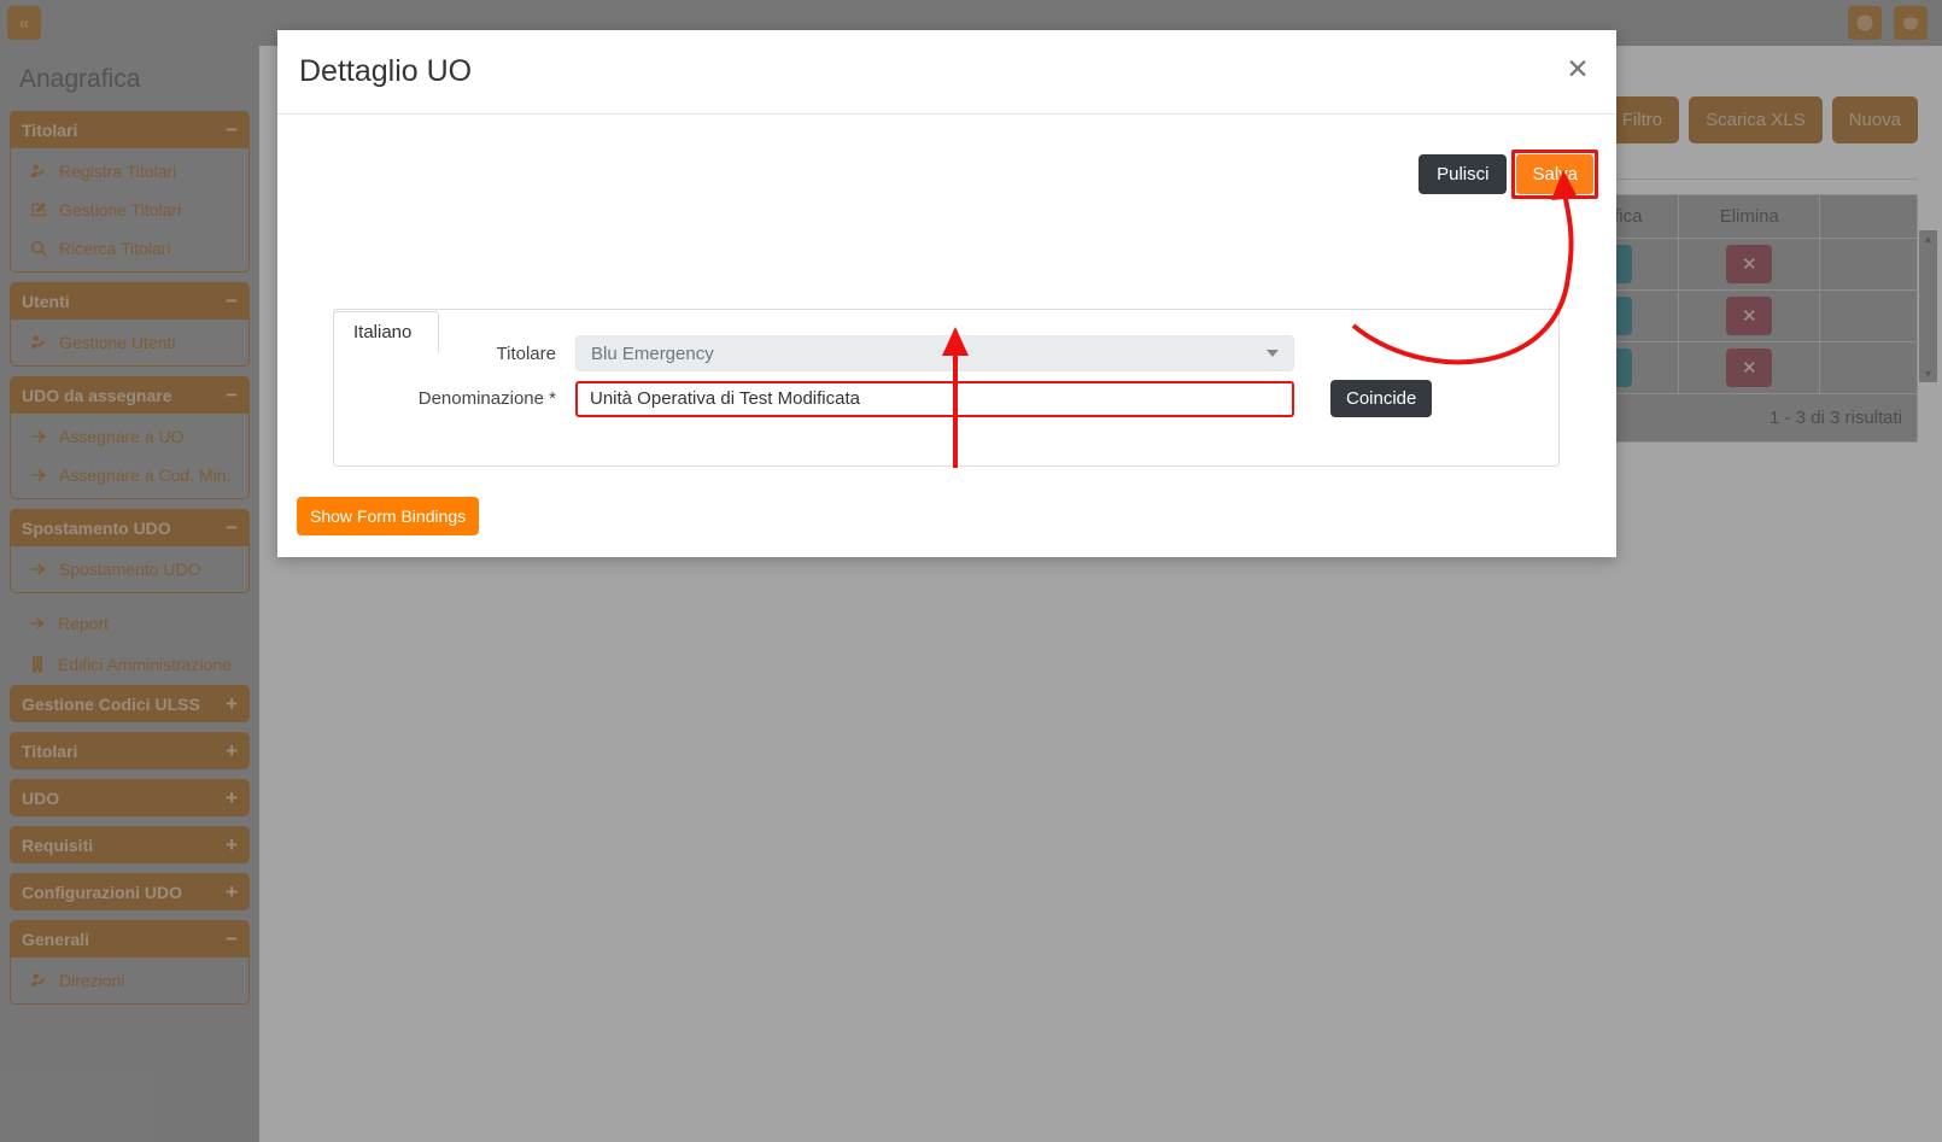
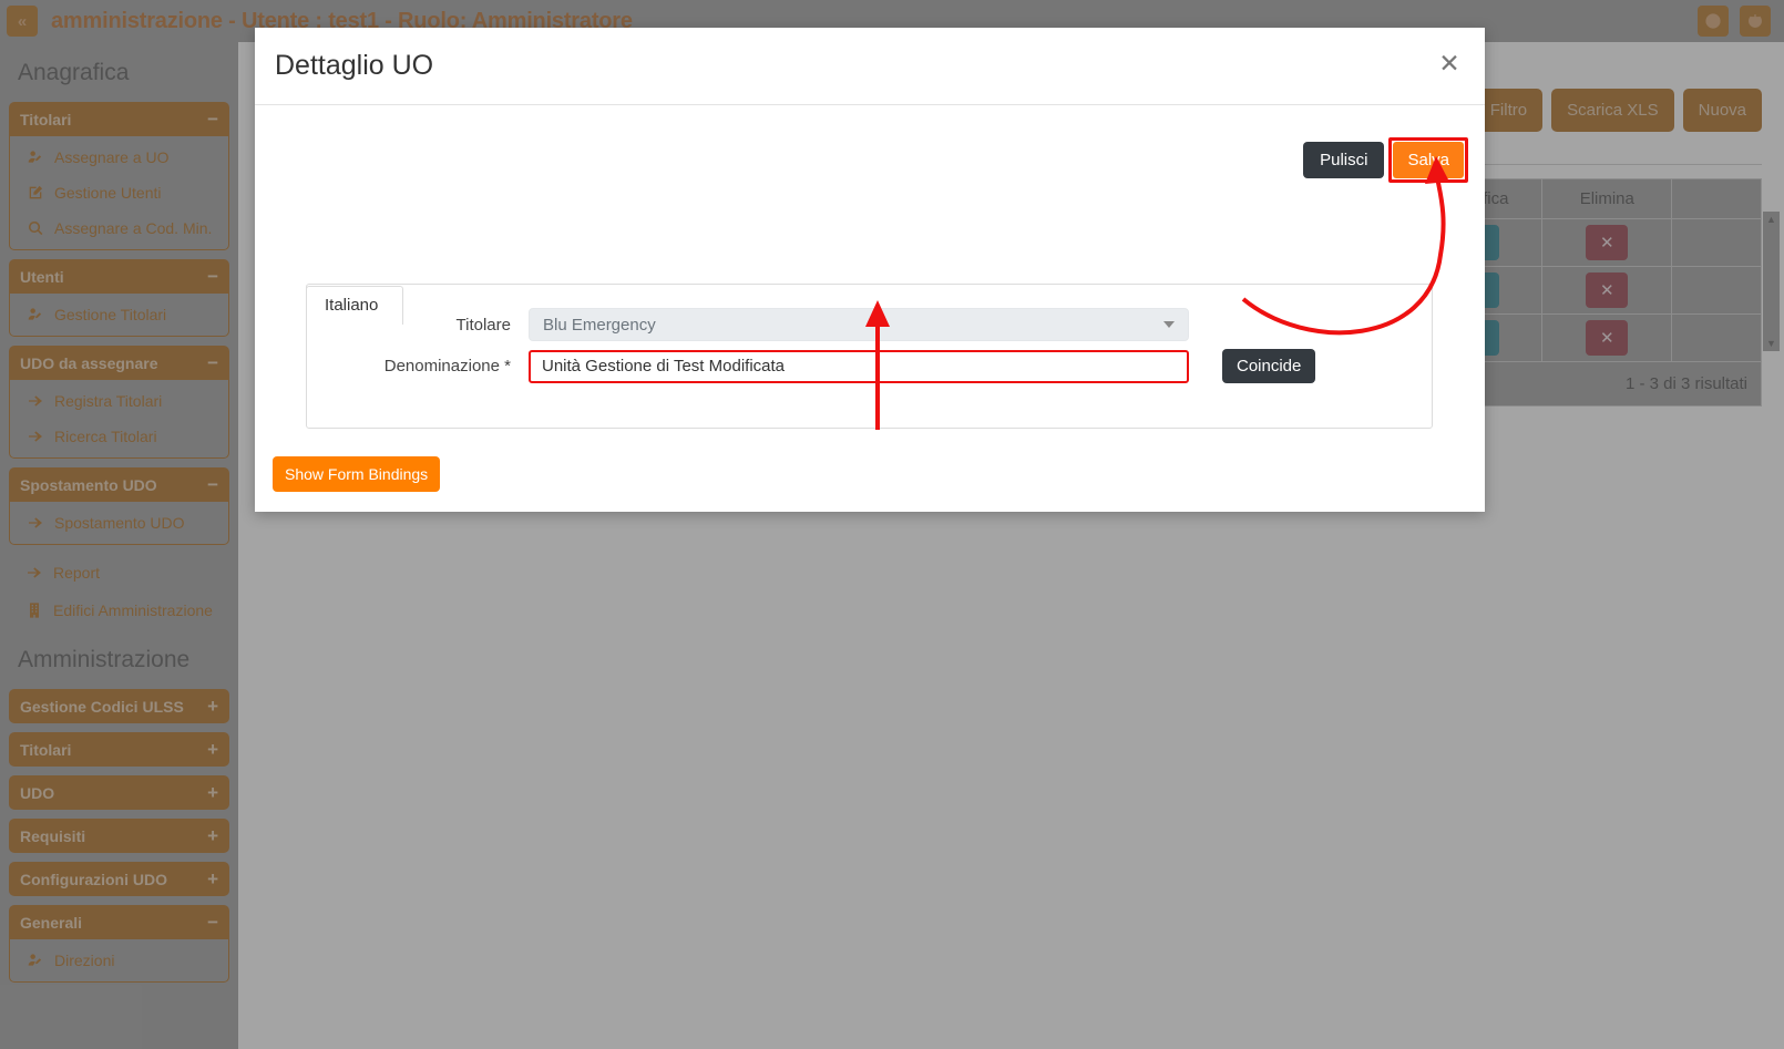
  «
+ amministrazione - Utente : test1 - Ruolo: Amministratore
  Anagrafica
  Titolari
  −
- Registra Titolari
+ Assegnare a UO
- Gestione Titolari
+ Gestione Utenti
- Ricerca Titolari
+ Assegnare a Cod. Min.
  Utenti
  −
- Gestione Utenti
+ Gestione Titolari
  UDO da assegnare
  −
- Assegnare a UO
+ Registra Titolari
- Assegnare a Cod. Min.
+ Ricerca Titolari
  Spostamento UDO
  −
  Spostamento UDO
  Report
  Edifici Amministrazione
+ Amministrazione
  Gestione Codici ULSS
  +
  Titolari
  +
  UDO
  +
  Requisiti
  +
  Configurazioni UDO
  +
  Generali
  −
  Direzioni
  Filtro
  Scarica XLS
  Nuova
  1 - 3 di 3 risultati
  ▲
  ▼
  Dettaglio UO
  ✕
  Pulisci
  Sala
  Titolare
  Blu Emergency
  Denominazione *
- Unità Operativa di Test Modificata
+ Unità Gestione di Test Modificata
  Coincide
  Italiano
  Show Form Bindings
